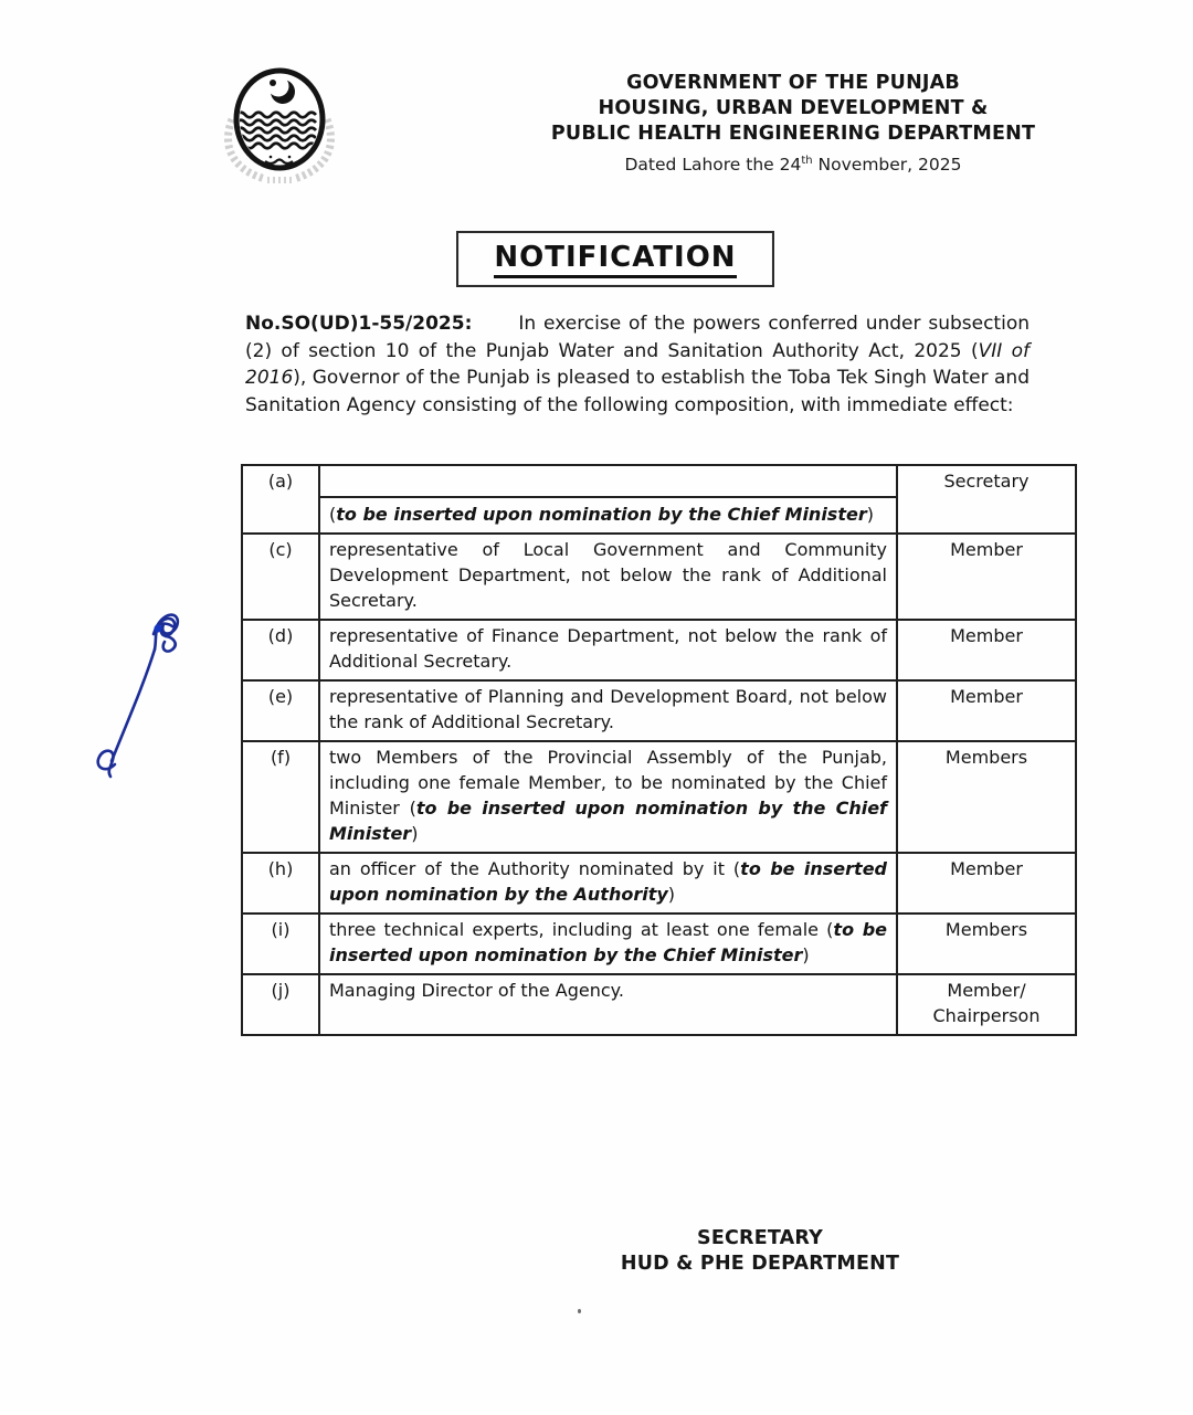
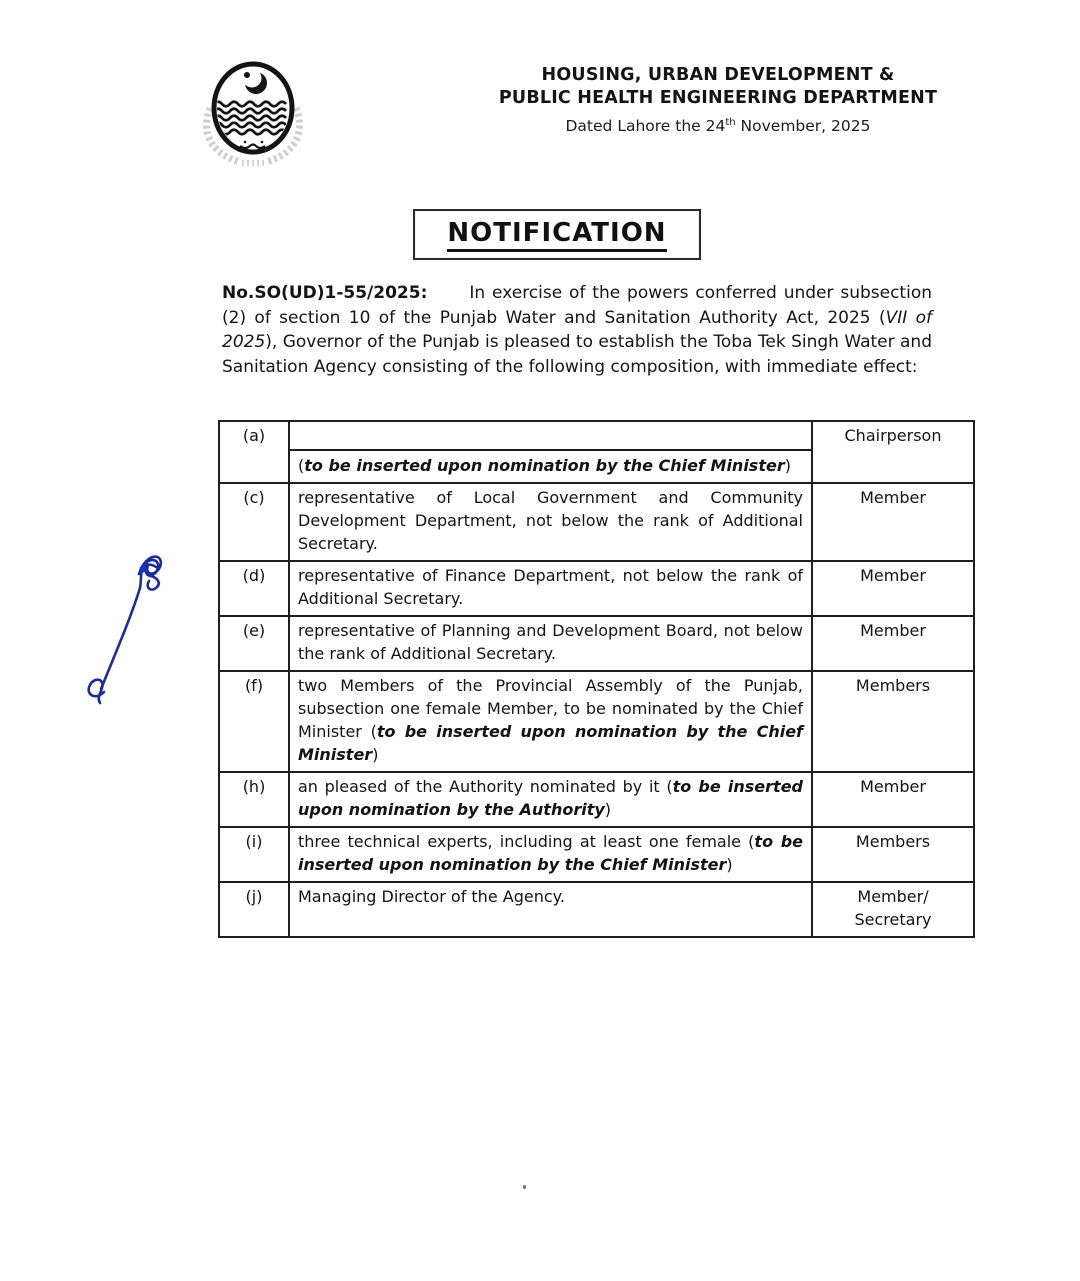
- GOVERNMENT OF THE PUNJAB
  HOUSING, URBAN DEVELOPMENT &
  PUBLIC HEALTH ENGINEERING DEPARTMENT
  Dated Lahore the 24th November, 2025
  NOTIFICATION
- No.SO(UD)1-55/2025: In exercise of the powers conferred under subsection (2) of section 10 of the Punjab Water and Sanitation Authority Act, 2025 (VII of 2016), Governor of the Punjab is pleased to establish the Toba Tek Singh Water and Sanitation Agency consisting of the following composition, with immediate effect:
+ No.SO(UD)1-55/2025: In exercise of the powers conferred under subsection (2) of section 10 of the Punjab Water and Sanitation Authority Act, 2025 (VII of 2025), Governor of the Punjab is pleased to establish the Toba Tek Singh Water and Sanitation Agency consisting of the following composition, with immediate effect:
- (a)	(to be inserted upon nomination by the Chief Minister)	Secretary
+ (a)	(to be inserted upon nomination by the Chief Minister)	Chairperson
  (c)	representative of Local Government and Community Development Department, not below the rank of Additional Secretary.	Member
  (d)	representative of Finance Department, not below the rank of Additional Secretary.	Member
  (e)	representative of Planning and Development Board, not below the rank of Additional Secretary.	Member
- (f)	two Members of the Provincial Assembly of the Punjab, including one female Member, to be nominated by the Chief Minister (to be inserted upon nomination by the Chief Minister)	Members
+ (f)	two Members of the Provincial Assembly of the Punjab, subsection one female Member, to be nominated by the Chief Minister (to be inserted upon nomination by the Chief Minister)	Members
- (h)	an officer of the Authority nominated by it (to be inserted upon nomination by the Authority)	Member
+ (h)	an pleased of the Authority nominated by it (to be inserted upon nomination by the Authority)	Member
  (i)	three technical experts, including at least one female (to be inserted upon nomination by the Chief Minister)	Members
- (j)	Managing Director of the Agency.	Member/Chairperson
+ (j)	Managing Director of the Agency.	Member/Secretary
- SECRETARY
- HUD & PHE DEPARTMENT
